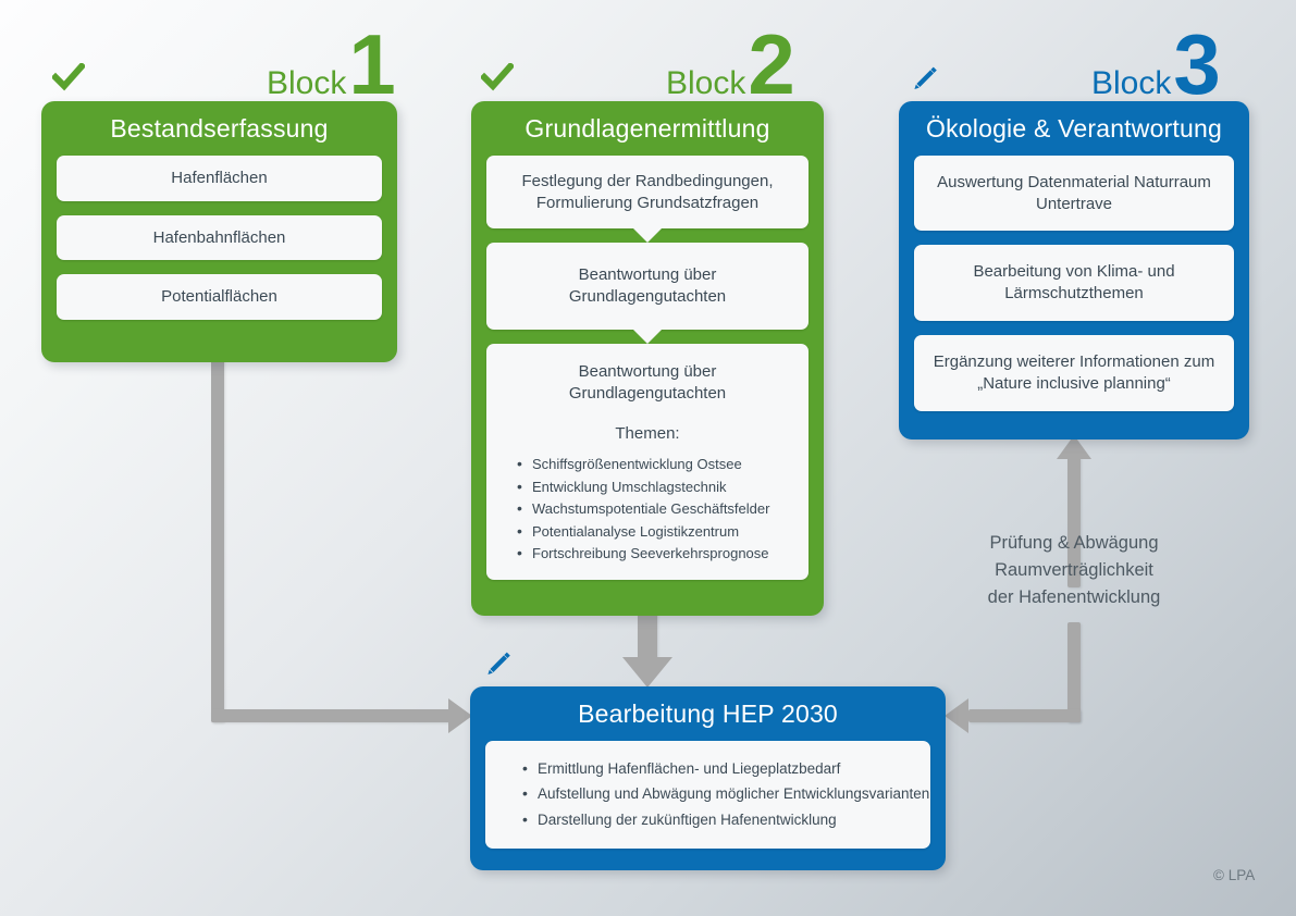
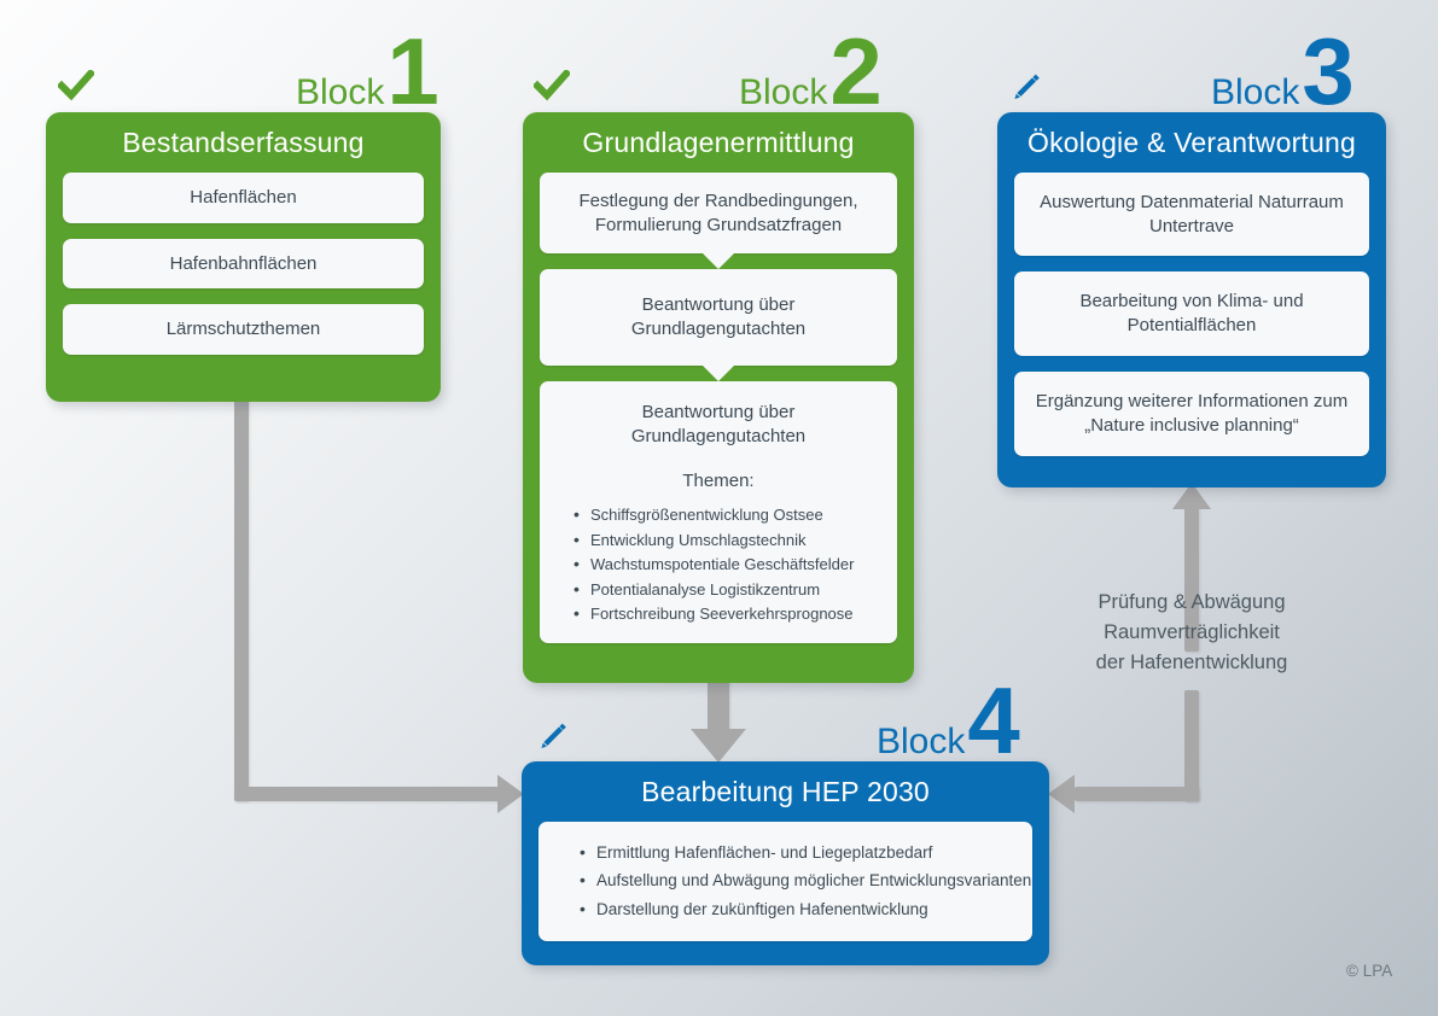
  Block1
  Bestandserfassung
  Hafenflächen
  Hafenbahnflächen
- Potentialflächen
+ Lärmschutzthemen
  Block2
  Grundlagenermittlung
  Festlegung der Randbedingungen, Formulierung Grundsatzfragen
  Beantwortung über Grundlagengutachten
  Beantwortung über Grundlagengutachten
  Themen:
  Schiffsgrößenentwicklung Ostsee
  Entwicklung Umschlagstechnik
  Wachstumspotentiale Geschäftsfelder
  Potentialanalyse Logistikzentrum
  Fortschreibung Seeverkehrsprognose
  Block3
  Ökologie & Verantwortung
  Auswertung Datenmaterial Naturraum Untertrave
- Bearbeitung von Klima- und Lärmschutzthemen
+ Bearbeitung von Klima- und Potentialflächen
  Ergänzung weiterer Informationen zum „Nature inclusive planning“
  Prüfung & Abwägung
  Raumverträglichkeit
  der Hafenentwicklung
+ Block4
  Bearbeitung HEP 2030
  Ermittlung Hafenflächen- und Liegeplatzbedarf
  Aufstellung und Abwägung möglicher Entwicklungsvarianten
  Darstellung der zukünftigen Hafenentwicklung
  © LPA
